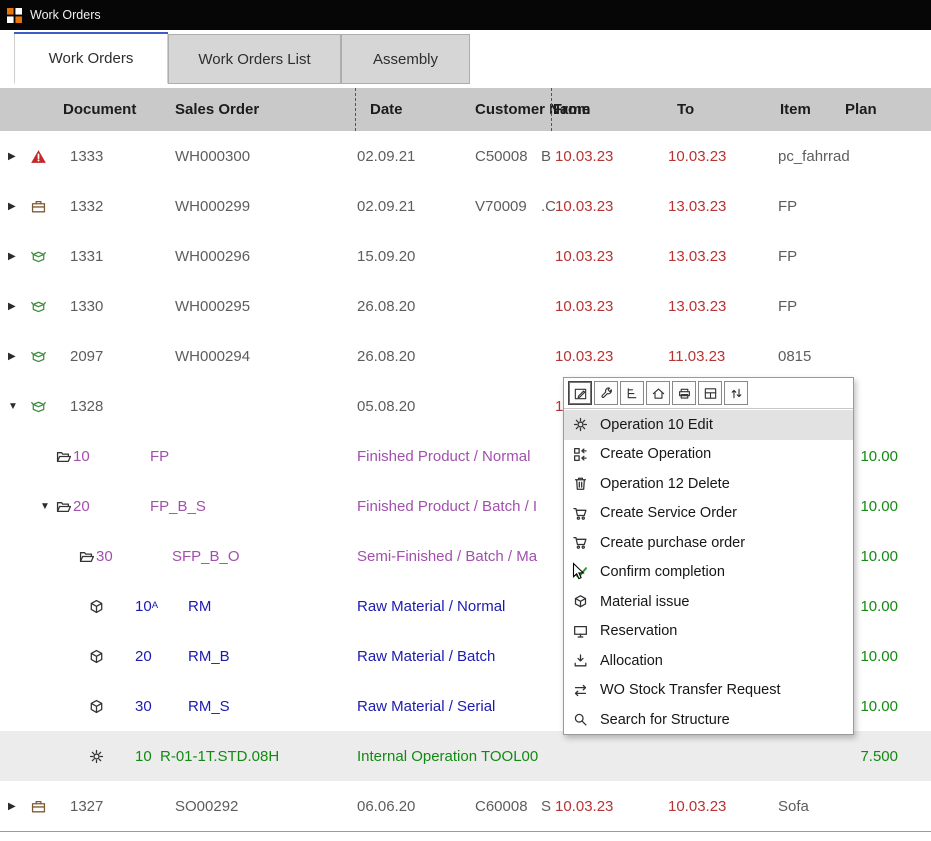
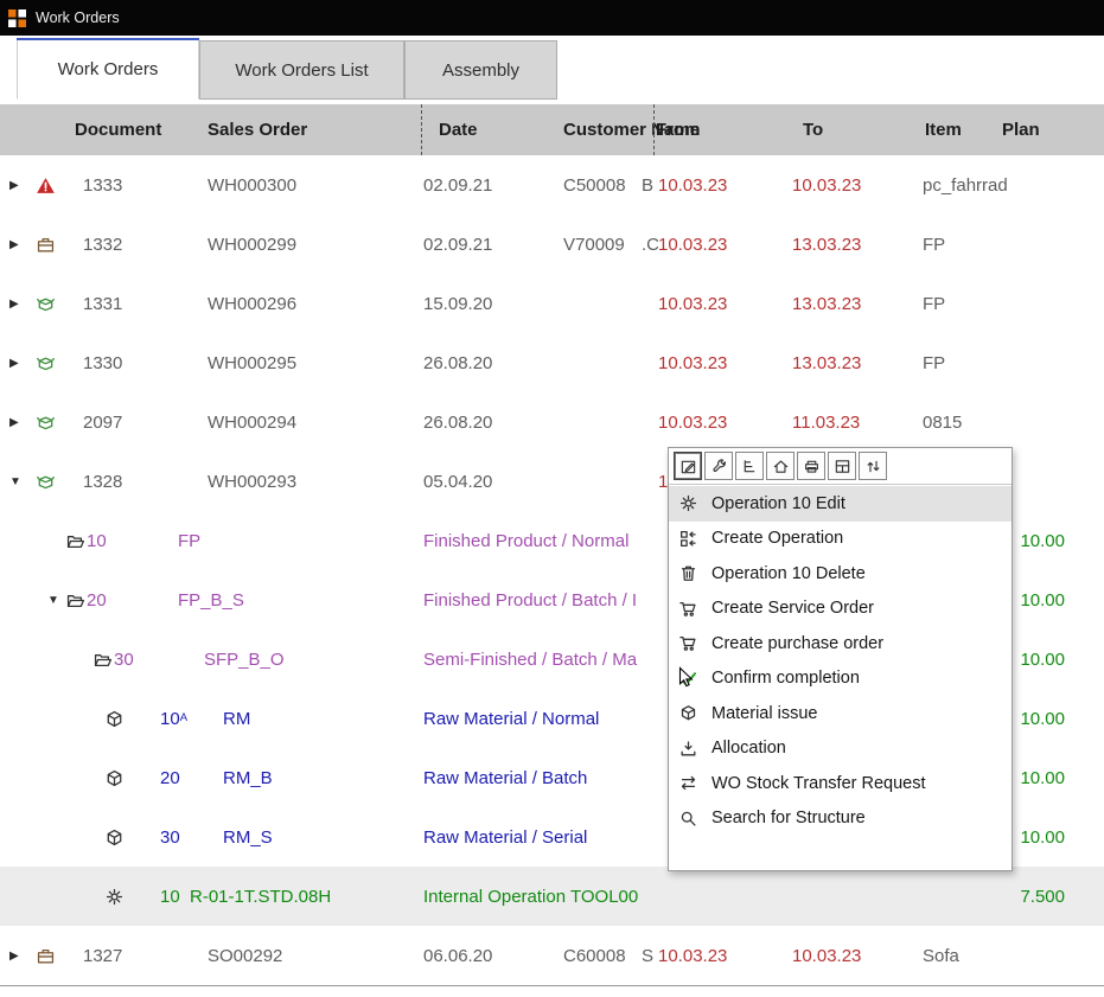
  Work Orders
  Work Orders
  Work Orders List
  Assembly
  Document
  Sales Order
  Date
  Customer Name
  From
  To
  Item
  Plan
  ▶
  1333
  WH000300
  02.09.21
  C50008
  B
  10.03.23
  10.03.23
  pc_fahrrad
  ▶
  1332
  WH000299
  02.09.21
  V70009
  .C
  10.03.23
  13.03.23
  FP
  ▶
  1331
  WH000296
  15.09.20
  10.03.23
  13.03.23
  FP
  ▶
  1330
  WH000295
  26.08.20
  10.03.23
  13.03.23
  FP
  ▶
  2097
  WH000294
  26.08.20
  10.03.23
  11.03.23
  0815
  ▼
  1328
+ WH000293
- 05.08.20
+ 05.04.20
  1
  10
  FP
  Finished Product / Normal
  10.00
  ▼
  20
  FP_B_S
  Finished Product / Batch / I
  10.00
  30
  SFP_B_O
  Semi-Finished / Batch / Ma
  10.00
  10
  A
  RM
  Raw Material / Normal
  10.00
  20
  RM_B
  Raw Material / Batch
  10.00
  30
  RM_S
  Raw Material / Serial
  10.00
  10
  R-01-1T.STD.08H
  Internal Operation TOOL00
  7.500
  ▶
  1327
  SO00292
  06.06.20
  C60008
  S
  10.03.23
  10.03.23
  Sofa
  Operation 10 Edit
  Create Operation
- Operation 12 Delete
+ Operation 10 Delete
  Create Service Order
  Create purchase order
  Confirm completion
  Material issue
- Reservation
  Allocation
  WO Stock Transfer Request
  Search for Structure
